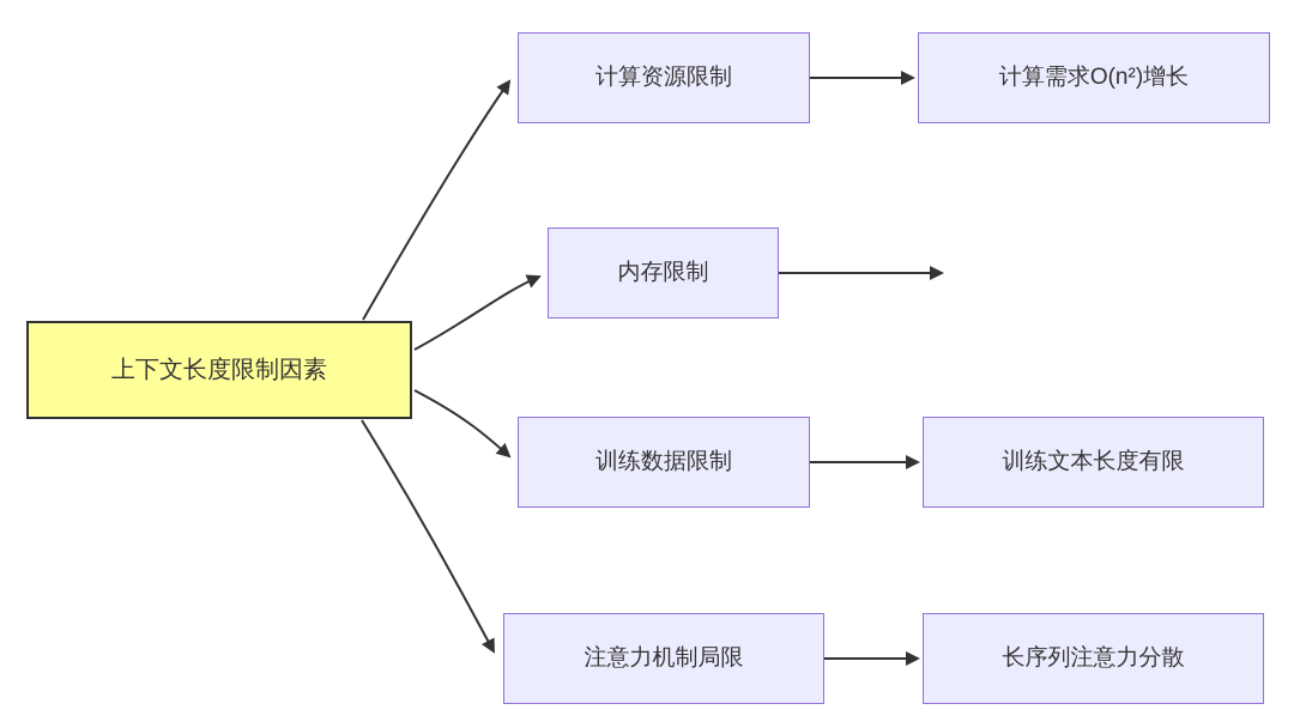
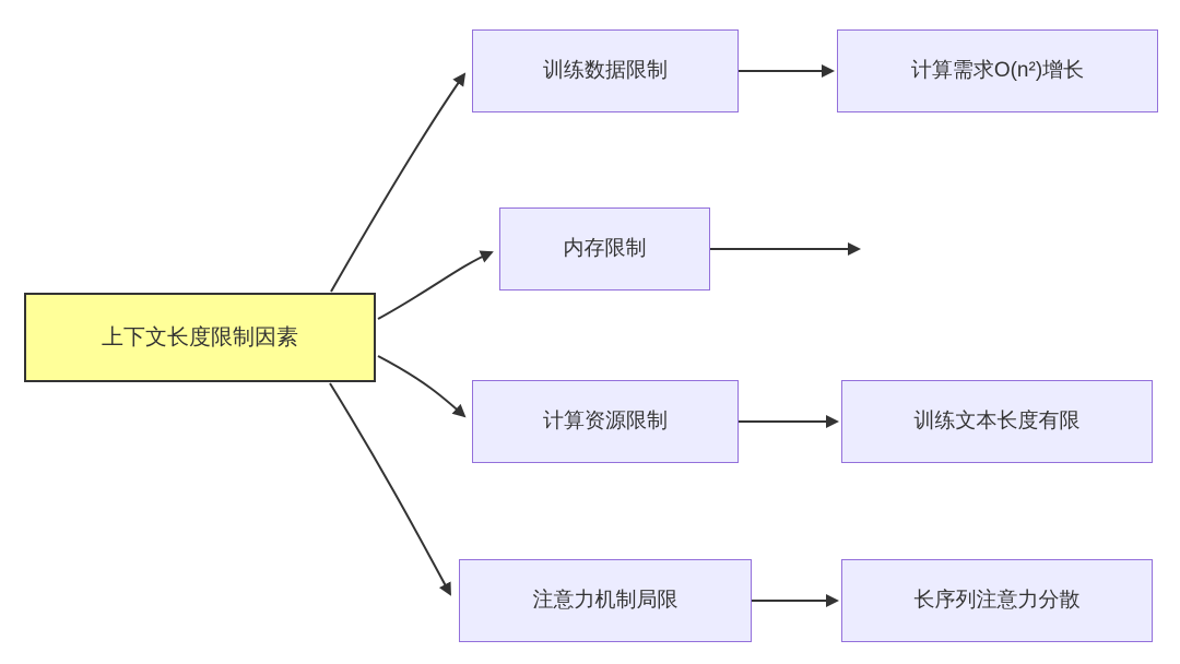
  上下文长度限制因素
- 计算资源限制
+ 训练数据限制
  内存限制
- 训练数据限制
+ 计算资源限制
  注意力机制局限
  计算需求O(n²)增长
  训练文本长度有限
  长序列注意力分散
